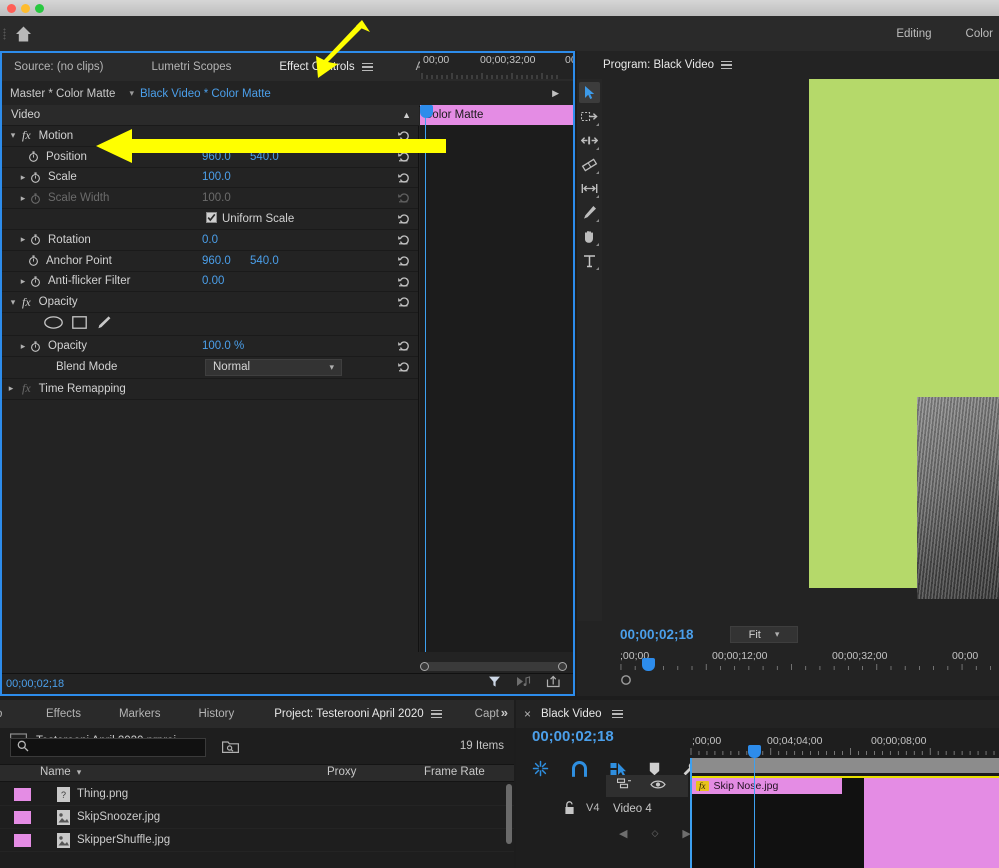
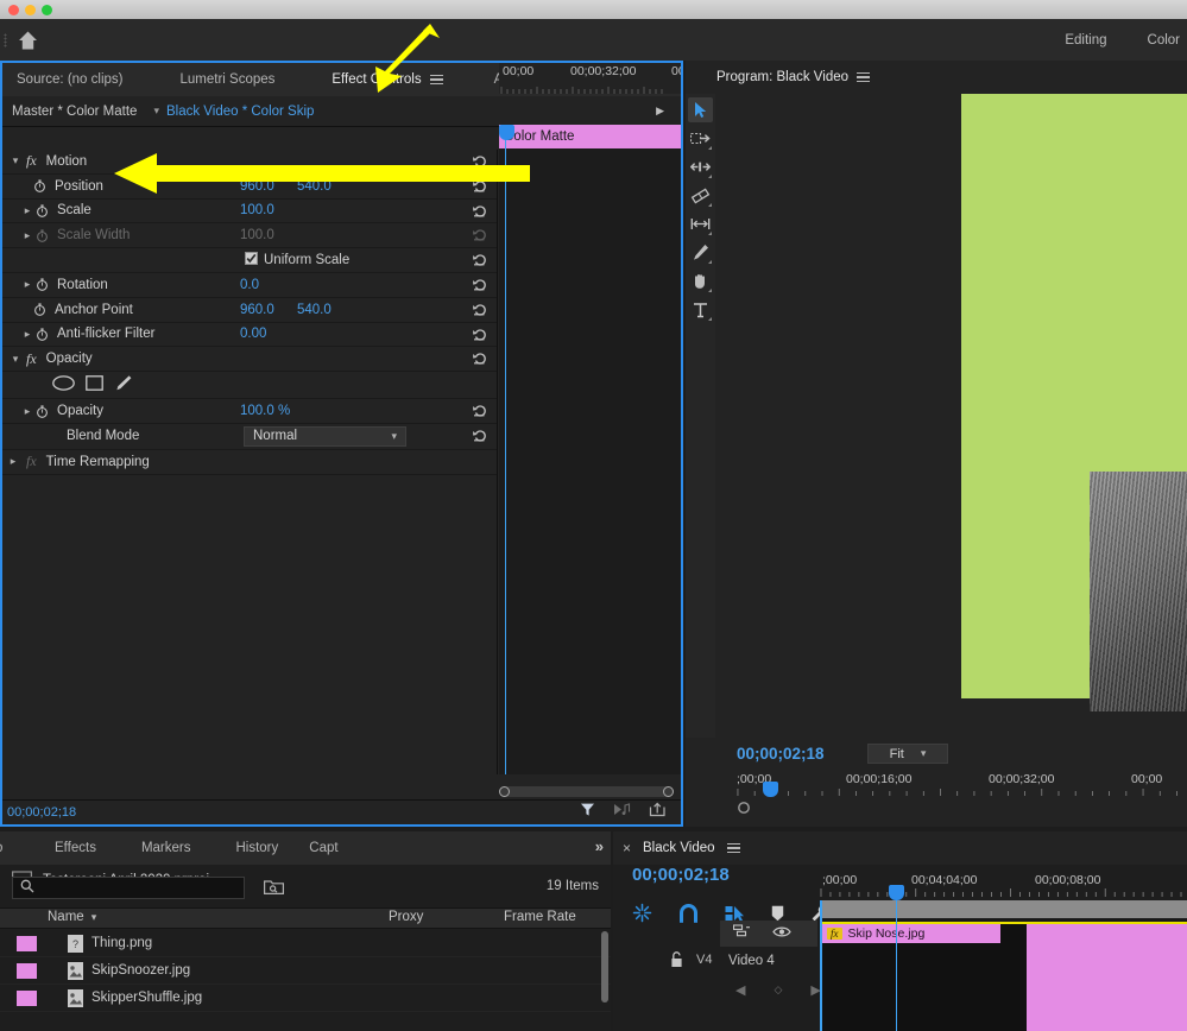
  Editing
  Color
  Source: (no clips)
  Lumetri Scopes
  Effect Ctrols
  Master * Color Matte
  ▾
- Black Video * Color Matte
+ Black Video * Color Skip
  ▶
- Video
- ▲
  ▾
  fx
  Motion
  Position
  960.0
  540.0
  ▸
  Scale
  100.0
  ▸
  Scale Width
  100.0
  Uniform Scale
  ▸
  Rotation
  0.0
  Anchor Point
  960.0
  540.0
  ▸
  Anti-flicker Filter
  0.00
  ▾
  fx
  Opacity
  ▸
  Opacity
  100.0 %
  Blend Mode
  Normal
  ▾
  ▸
  fx
  Time Remapping
  00;00
  00;00;32;00
  olor Matte
  00;00;02;18
  Program: Black Video
  00;00;02;18
  Fit
  ▾
  ;00;00
- 00;00;12;00
+ 00;00;16;00
  00;00;32;00
  00;00
  Effects
  Markers
  History
- Project: Testerooni April 2020
  Capt
  »
  19 Items
  Name
  ▾
  Proxy
  Frame Rate
  ?
  Thing.png
  SkipSnoozer.jpg
  SkipperShuffle.jpg
  ×
  Black Video
  00;00;02;18
  V4
  Video 4
  ◀
  ◇
  ▶
  ;00;00
  00;04;04;00
  00;00;08;00
  fx
  Skip Nose.jpg
